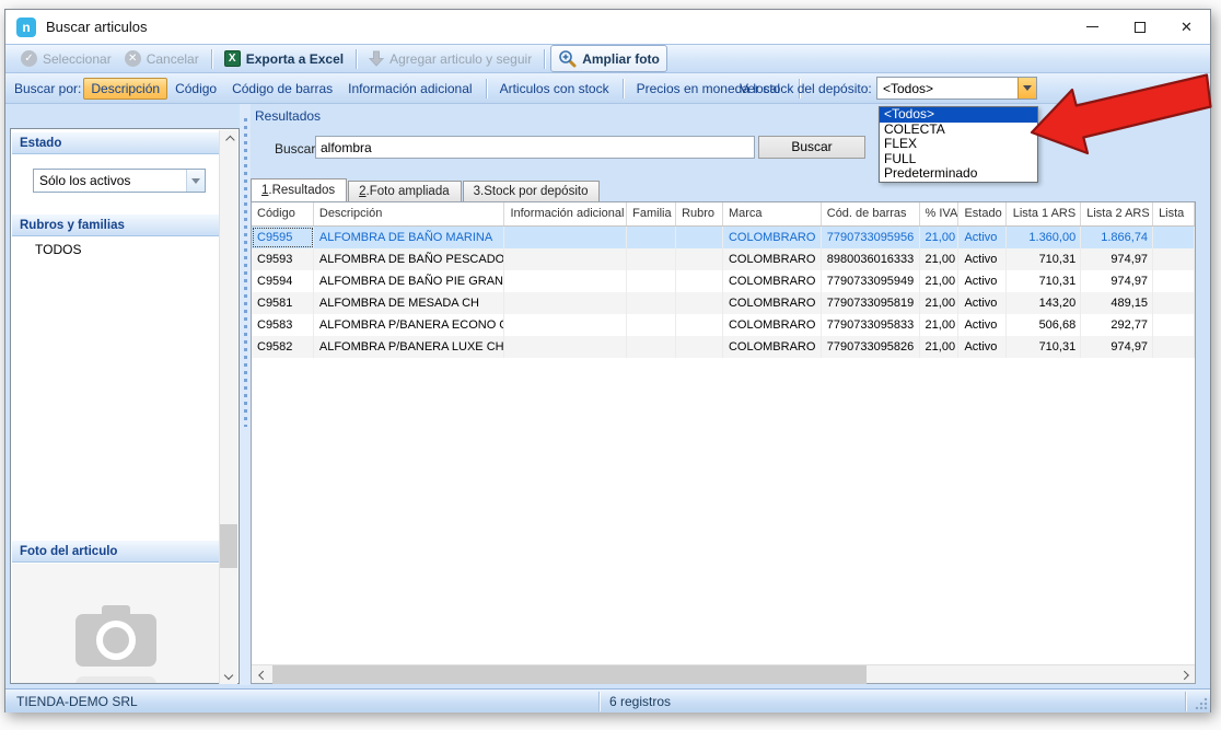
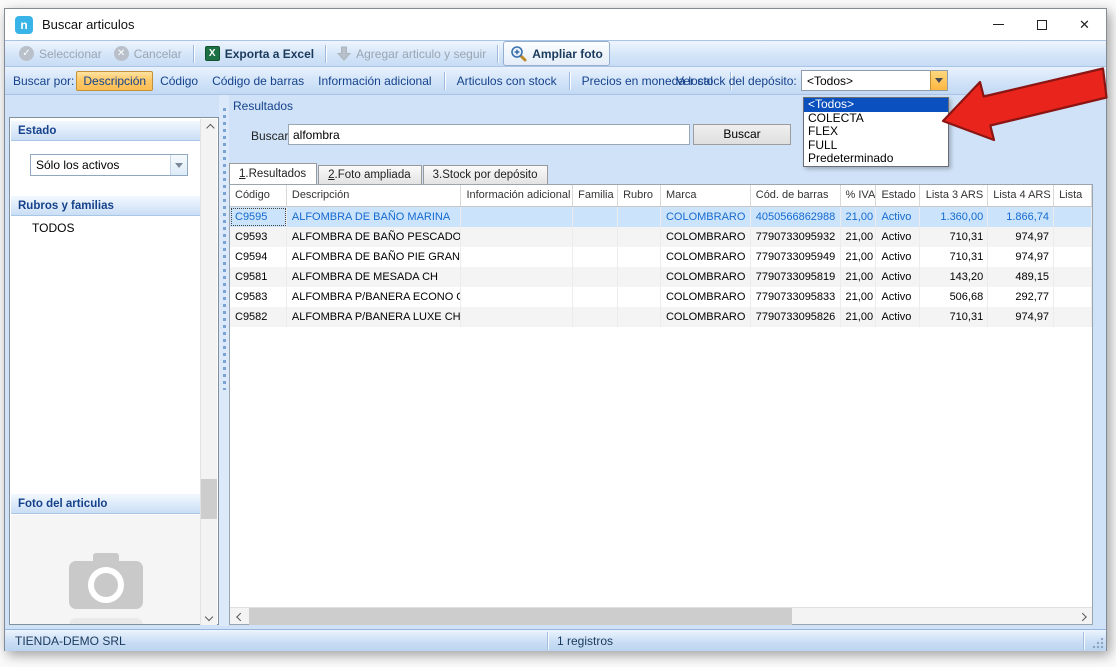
  n
  Buscar articulos
  ✕
  ✓
  Seleccionar
  ✕
  Cancelar
  X
  Exporta a Excel
  Agregar articulo y seguir
  Ampliar foto
  Buscar por:
  Descripción
  Código
  Código de barras
  Información adicional
  Articulos con stock
  Precios en moneda local
  Ver stock del depósito:
  <Todos>
  <Todos>
  COLECTA
  FLEX
  FULL
  Predeterminado
  Estado
  Sólo los activos
  Rubros y familias
  TODOS
  Foto del articulo
  Resultados
  Buscar
  alfombra
  Buscar
  1.Resultados
  2.Foto ampliada
  3.Stock por depósito
  Código
  Descripción
  Información adicional
  Familia
  Rubro
  Marca
  Cód. de barras
  % IVA
  Estado
- Lista 1 ARS
+ Lista 3 ARS
- Lista 2 ARS
+ Lista 4 ARS
  Lista
  C9595
  ALFOMBRA DE BAÑO MARINA
  COLOMBRARO
- 7790733095956
+ 4050566862988
  21,00
  Activo
  1.360,00
  1.866,74
  C9593
  ALFOMBRA DE BAÑO PESCADO
  COLOMBRARO
- 8980036016333
+ 7790733095932
  21,00
  Activo
  710,31
  974,97
  C9594
  ALFOMBRA DE BAÑO PIE GRAN
  COLOMBRARO
  7790733095949
  21,00
  Activo
  710,31
  974,97
  C9581
  ALFOMBRA DE MESADA CH
  COLOMBRARO
  7790733095819
  21,00
  Activo
  143,20
  489,15
  C9583
  ALFOMBRA P/BANERA ECONO C
  COLOMBRARO
  7790733095833
  21,00
  Activo
  506,68
  292,77
  C9582
  ALFOMBRA P/BANERA LUXE CH
  COLOMBRARO
  7790733095826
  21,00
  Activo
  710,31
  974,97
  TIENDA-DEMO SRL
- 6 registros
+ 1 registros
